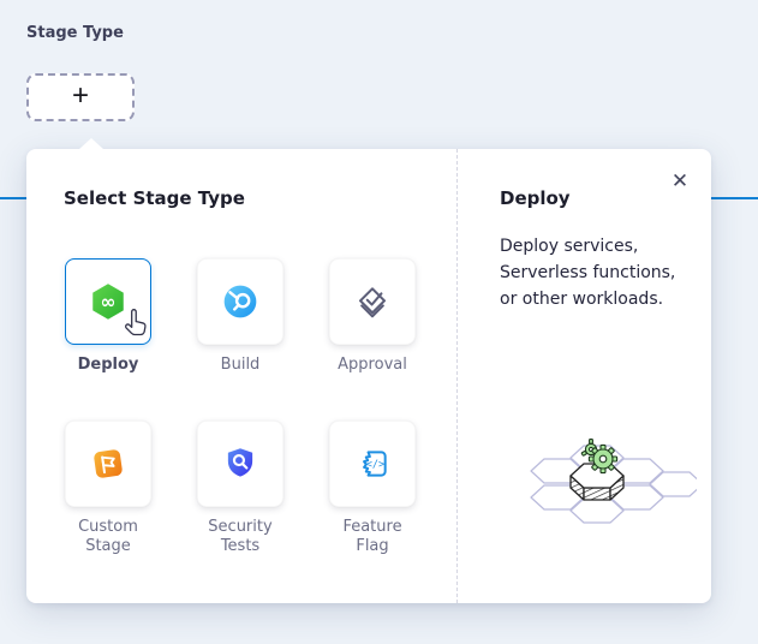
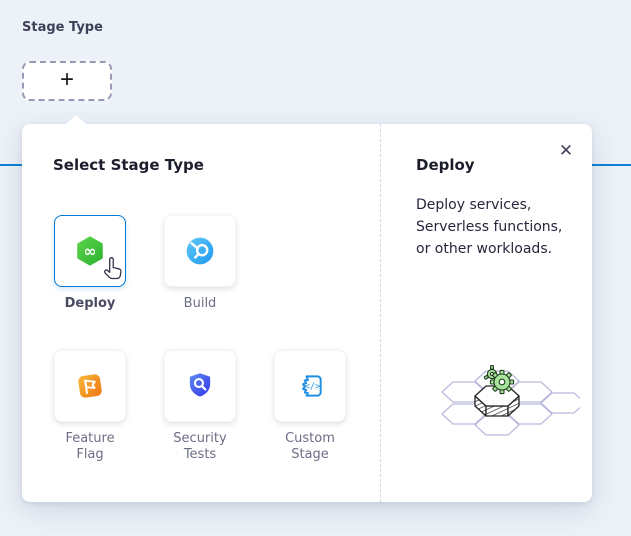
  Stage Type
  +
  Select Stage Type
  ✕
  ∞
  Deploy
  Build
- Approval
- Custom Stage
+ Feature Flag
  Security Tests
  </>
- Feature Flag
+ Custom Stage
  Deploy
  Deploy services,
  Serverless functions,
  or other workloads.
